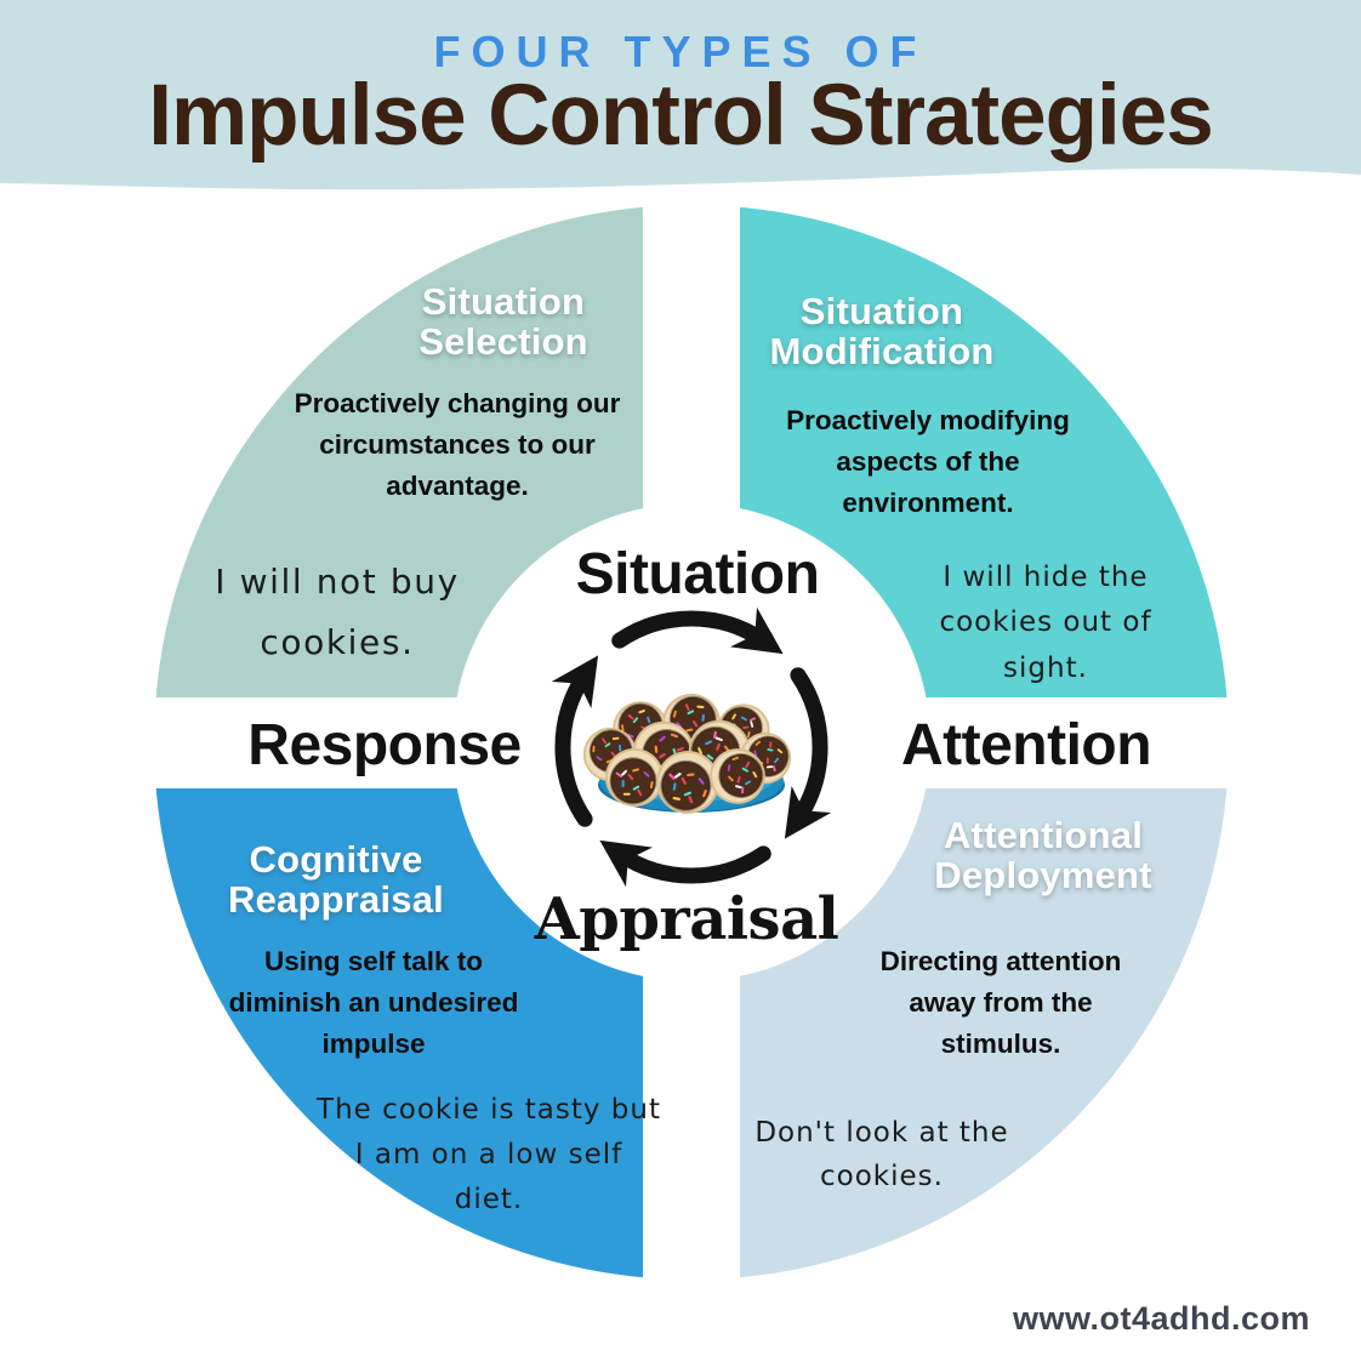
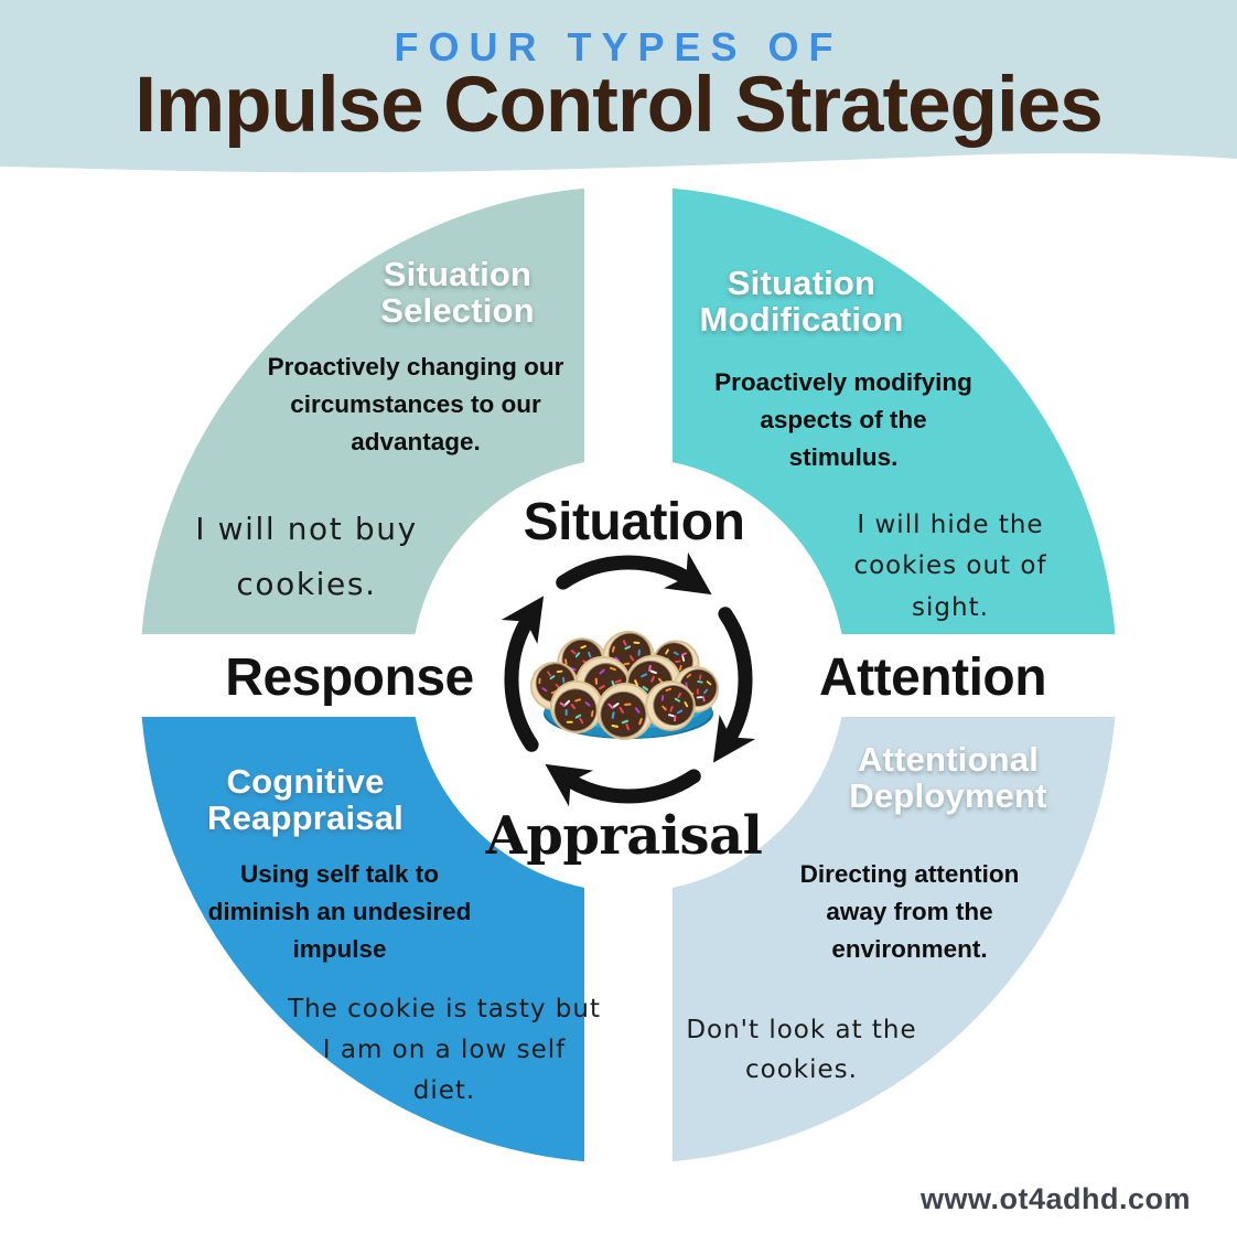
  FOUR TYPES OF
  Impulse Control Strategies
  Situation
  Selection
  Proactively changing our
  circumstances to our
  advantage.
  I will not buy
  cookies.
  Situation
  Modification
  Proactively modifying
  aspects of the
- environment.
+ stimulus.
  I will hide the
  cookies out of
  sight.
  Cognitive
  Reappraisal
  Using self talk to
  diminish an undesired
  impulse
  The cookie is tasty but
  I am on a low self
  diet.
  Attentional
  Deployment
  Directing attention
  away from the
- stimulus.
+ environment.
  Don't look at the
  cookies.
  Situation
  Response
  Attention
  Appraisal
  www.ot4adhd.com
